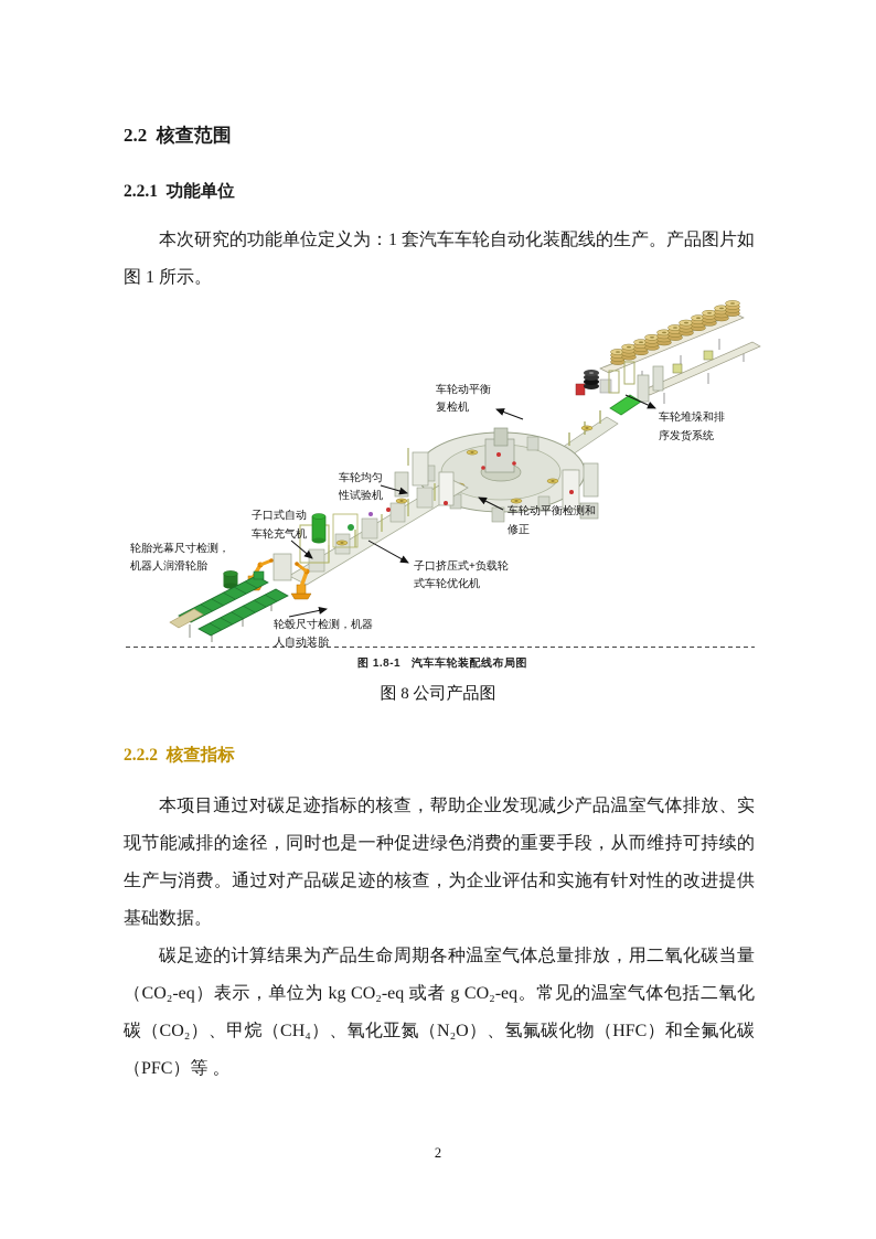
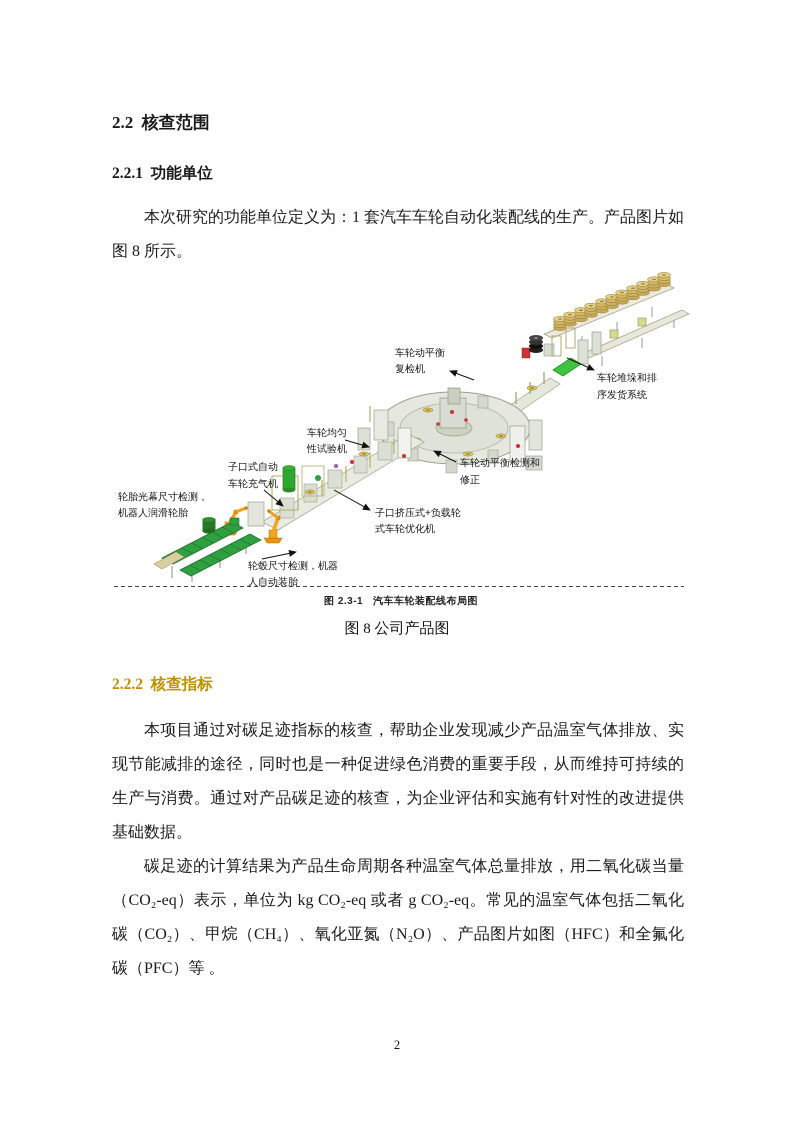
  2.2 核查范围
  2.2.1 功能单位
- 本次研究的功能单位定义为：1 套汽车车轮自动化装配线的生产。产品图片如图 1 所示。
+ 本次研究的功能单位定义为：1 套汽车车轮自动化装配线的生产。产品图片如图 8 所示。
  车轮动平衡
  复检机
  车轮堆垛和排
  序发货系统
  车轮均匀
  性试验机
  车轮动平衡检测和
  修正
  子口式自动
  车轮充气机
  轮胎光幕尺寸检测，
  机器人润滑轮胎
  子口挤压式+负载轮
  式车轮优化机
  轮毂尺寸检测，机器
  人自动装胎
- 图 1.8-1 汽车车轮装配线布局图
+ 图 2.3-1 汽车车轮装配线布局图
  图 8 公司产品图
  2.2.2 核查指标
  本项目通过对碳足迹指标的核查，帮助企业发现减少产品温室气体排放、实现节能减排的途径，同时也是一种促进绿色消费的重要手段，从而维持可持续的生产与消费。通过对产品碳足迹的核查，为企业评估和实施有针对性的改进提供基础数据。
- 碳足迹的计算结果为产品生命周期各种温室气体总量排放，用二氧化碳当量（CO₂-eq）表示，单位为 kg CO₂-eq 或者 g CO₂-eq。常见的温室气体包括二氧化碳（CO₂）、甲烷（CH₄）、氧化亚氮（N₂O）、氢氟碳化物（HFC）和全氟化碳（PFC）等 。
+ 碳足迹的计算结果为产品生命周期各种温室气体总量排放，用二氧化碳当量（CO₂-eq）表示，单位为 kg CO₂-eq 或者 g CO₂-eq。常见的温室气体包括二氧化碳（CO₂）、甲烷（CH₄）、氧化亚氮（N₂O）、产品图片如图（HFC）和全氟化碳（PFC）等 。
  2
